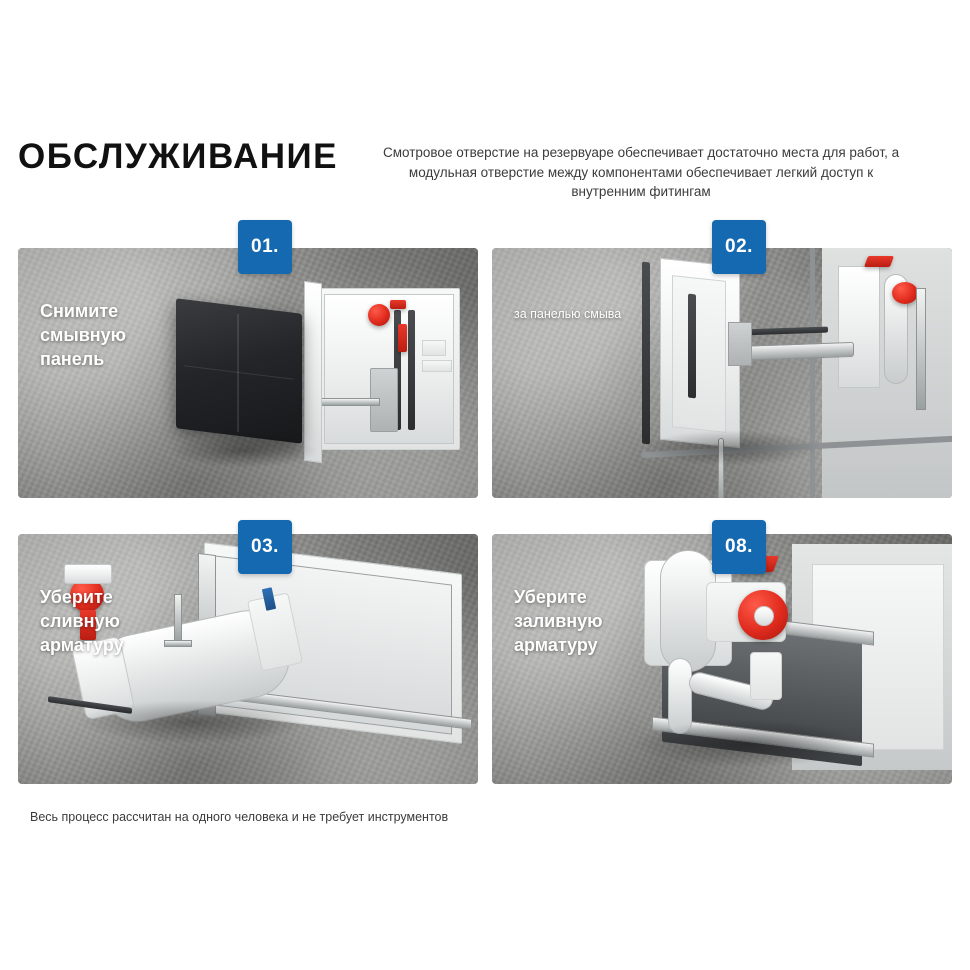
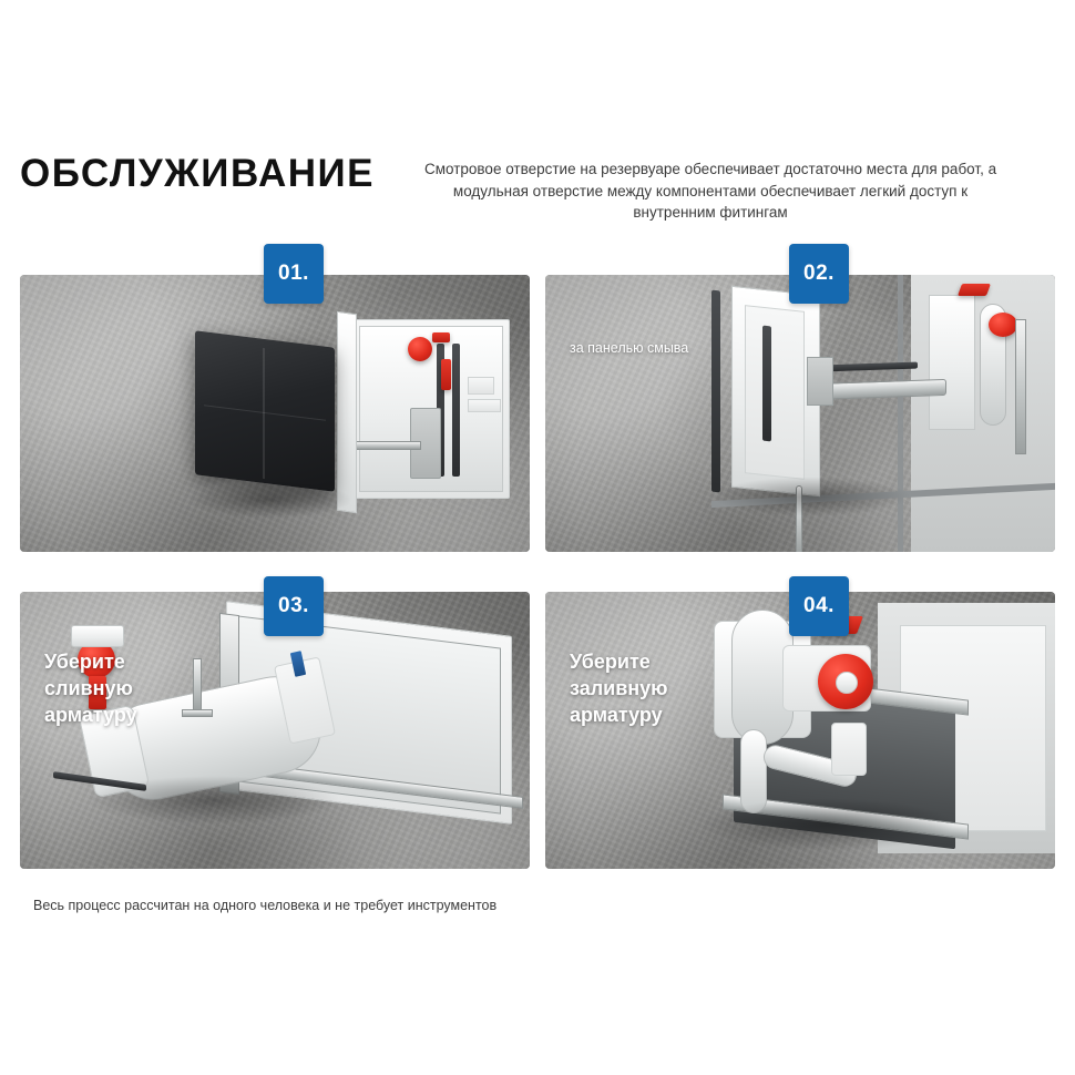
  ОБСЛУЖИВАНИЕ
  Смотровое отверстие на резервуаре обеспечивает достаточно места для работ, а модульная отверстие между компонентами обеспечивает легкий доступ к внутренним фитингам
- Снимите
- смывную
- панель
  за панелью смыва
  Уберите
  сливную
  арматуру
  Уберите
  заливную
  арматуру
  01.
  02.
  03.
- 08.
+ 04.
  Весь процесс рассчитан на одного человека и не требует инструментов
